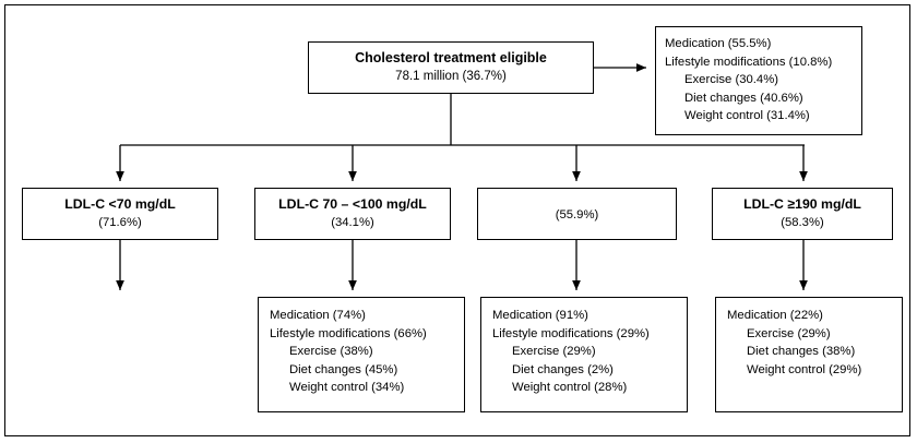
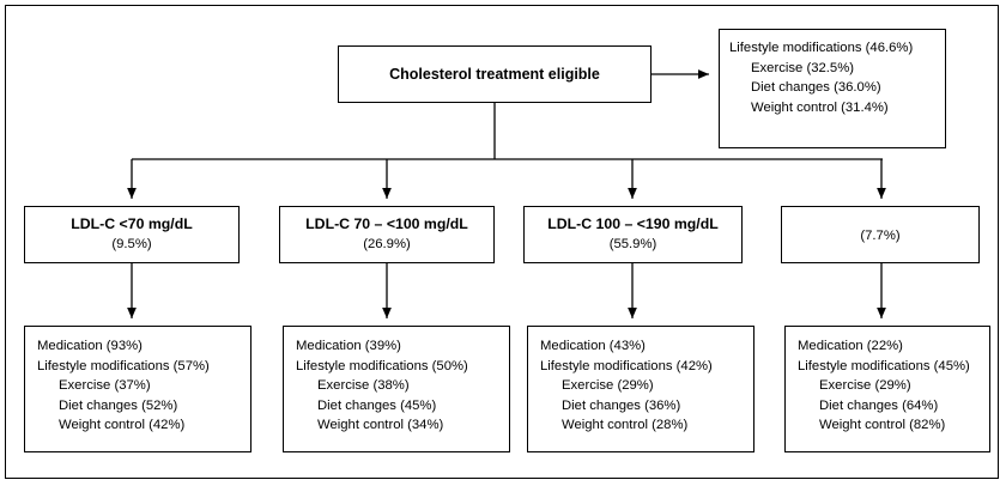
  Cholesterol treatment eligible
- 78.1 million (36.7%)
- Medication (55.5%)
- Lifestyle modifications (10.8%)
+ Lifestyle modifications (46.6%)
- Exercise (30.4%)
+ Exercise (32.5%)
- Diet changes (40.6%)
+ Diet changes (36.0%)
  Weight control (31.4%)
  LDL-C <70 mg/dL
- (71.6%)
+ (9.5%)
  LDL-C 70 – <100 mg/dL
- (34.1%)
+ (26.9%)
+ LDL-C 100 – <190 mg/dL
  (55.9%)
- LDL-C ≥190 mg/dL
- (58.3%)
+ (7.7%)
+ Medication (93%)
+ Lifestyle modifications (57%)
+ Exercise (37%)
+ Diet changes (52%)
+ Weight control (42%)
- Medication (74%)
+ Medication (39%)
- Lifestyle modifications (66%)
+ Lifestyle modifications (50%)
  Exercise (38%)
  Diet changes (45%)
  Weight control (34%)
- Medication (91%)
+ Medication (43%)
- Lifestyle modifications (29%)
+ Lifestyle modifications (42%)
  Exercise (29%)
- Diet changes (2%)
+ Diet changes (36%)
  Weight control (28%)
  Medication (22%)
+ Lifestyle modifications (45%)
  Exercise (29%)
- Diet changes (38%)
+ Diet changes (64%)
- Weight control (29%)
+ Weight control (82%)
